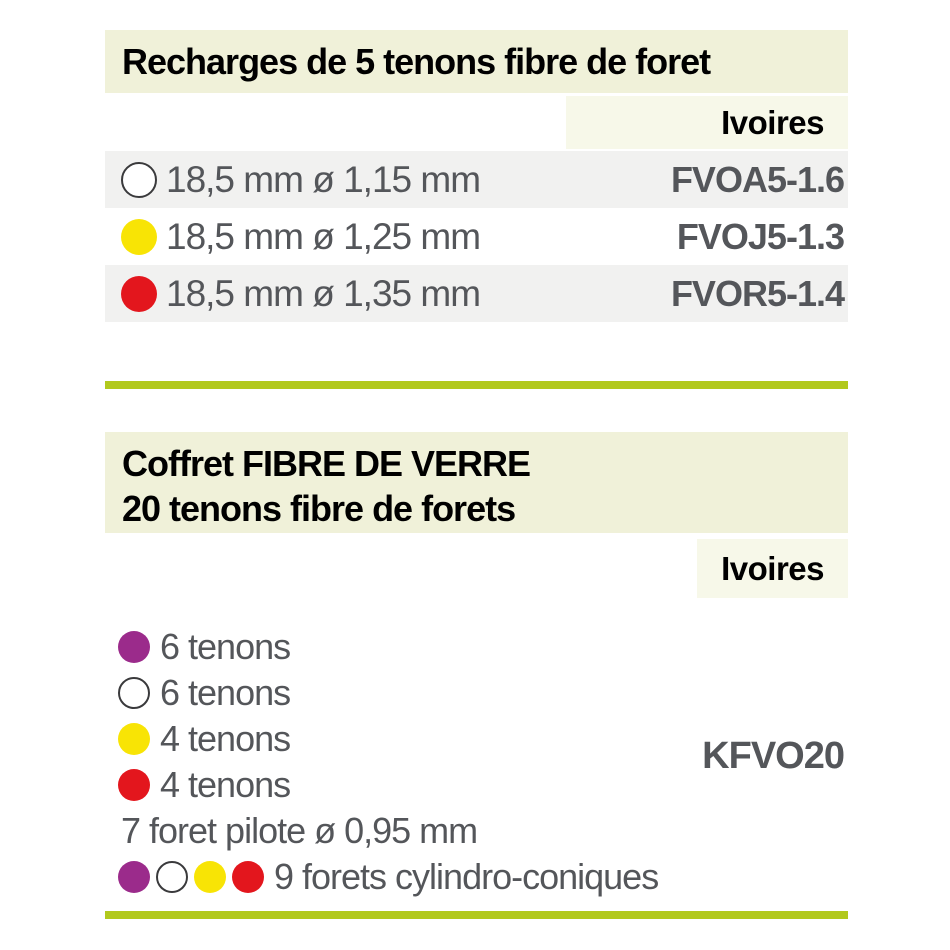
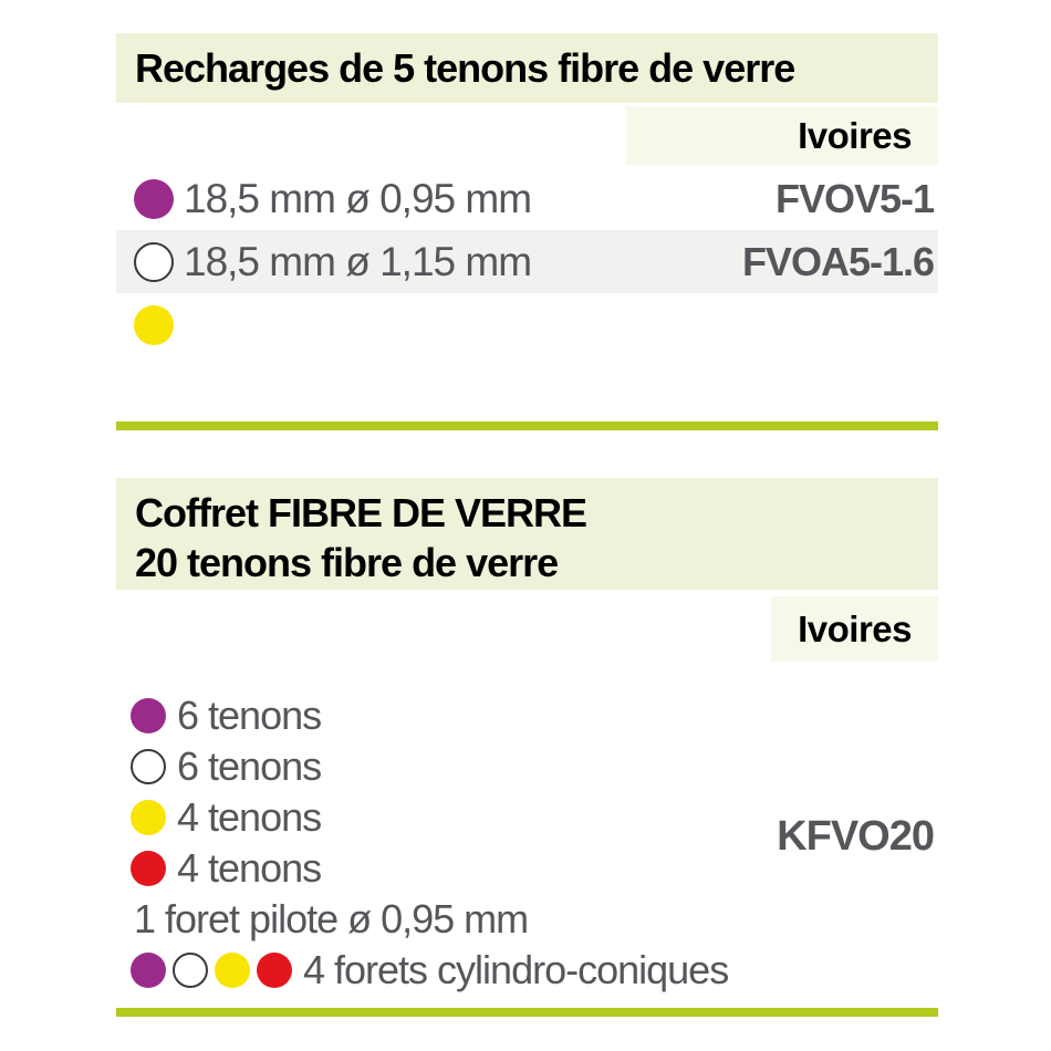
- Recharges de 5 tenons fibre de foret
+ Recharges de 5 tenons fibre de verre
  Ivoires
+ 18,5 mm ø 0,95 mm
+ FVOV5-1
  18,5 mm ø 1,15 mm
  FVOA5-1.6
- 18,5 mm ø 1,25 mm
- FVOJ5-1.3
- 18,5 mm ø 1,35 mm
- FVOR5-1.4
  Coffret FIBRE DE VERRE
- 20 tenons fibre de forets
+ 20 tenons fibre de verre
  Ivoires
  6 tenons
  6 tenons
  4 tenons
  4 tenons
- 7 foret pilote ø 0,95 mm
+ 1 foret pilote ø 0,95 mm
- 9 forets cylindro-coniques
+ 4 forets cylindro-coniques
  KFVO20
